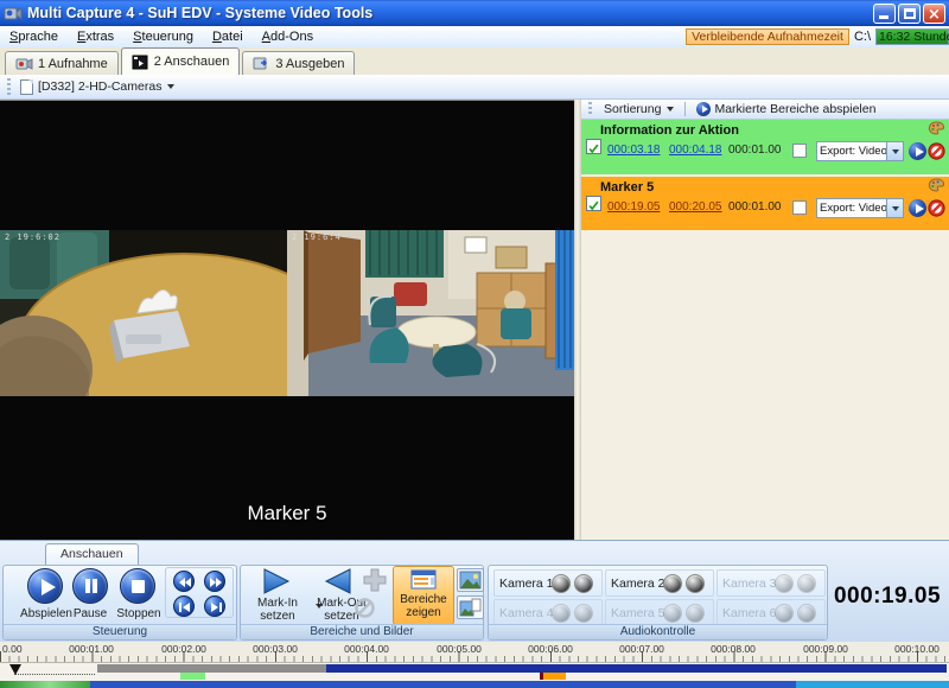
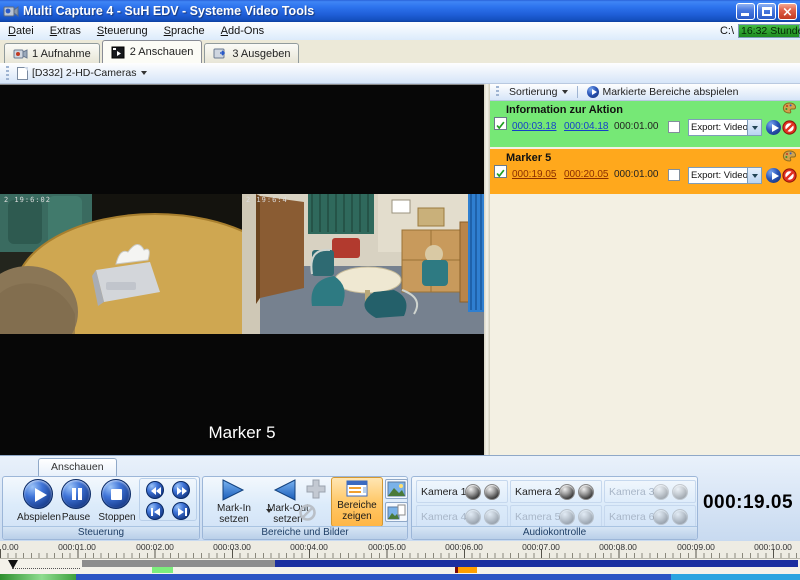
  Multi Capture 4 - SuH EDV - Systeme Video Tools
  ×
- Sprache
+ Datei
  Extras
  Steuerung
- Datei
+ Sprache
  Add-Ons
- Verbleibende Aufnahmezeit
  C:\
  16:32 Stund
  1 Aufnahme
  2 Anschauen
  3 Ausgeben
  [D332] 2-HD-Cameras
  2 19:6:02
  2 19:6:4
  Marker 5
  Sortierung
  Markierte Bereiche abspielen
  Information zur Aktion
  000:03.18
  000:04.18
  000:01.00
  Export: Video
  Marker 5
  000:19.05
  000:20.05
  000:01.00
  Export: Video
  Anschauen
  Abspielen
  Pause
  Stoppen
  Steuerung
  Mark-In setzen
  Mark-Ot setzen
  Bereiche zeigen
  Bereiche und Bilder
  Kamera 1
  Kamera 2
  Kamera 3
  Kamera 4
  Kamera 5
  Kamera 6
  Audiokontrolle
  000:19.05
  0.00
  000:01.00
  000:02.00
  000:03.00
  000:04.00
  000:05.00
  000:06.00
  000:07.00
  000:08.00
  000:09.00
  000:10.00
